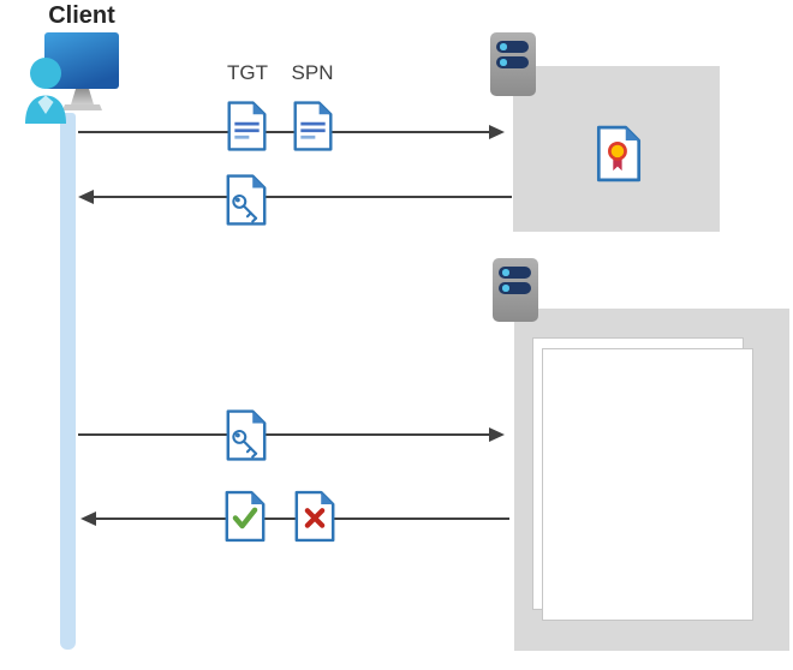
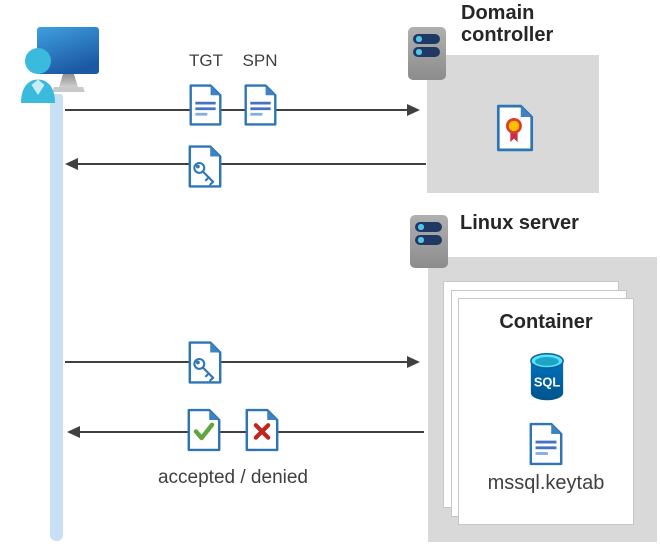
- Client
  TGT
  SPN
+ Domain controller
+ accepted / denied
+ Linux server
+ Container
+ SQL
+ mssql.keytab
